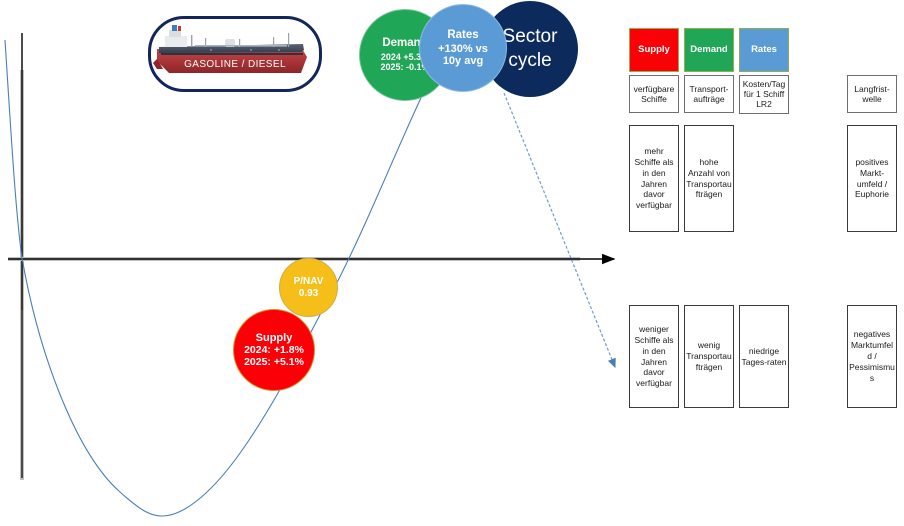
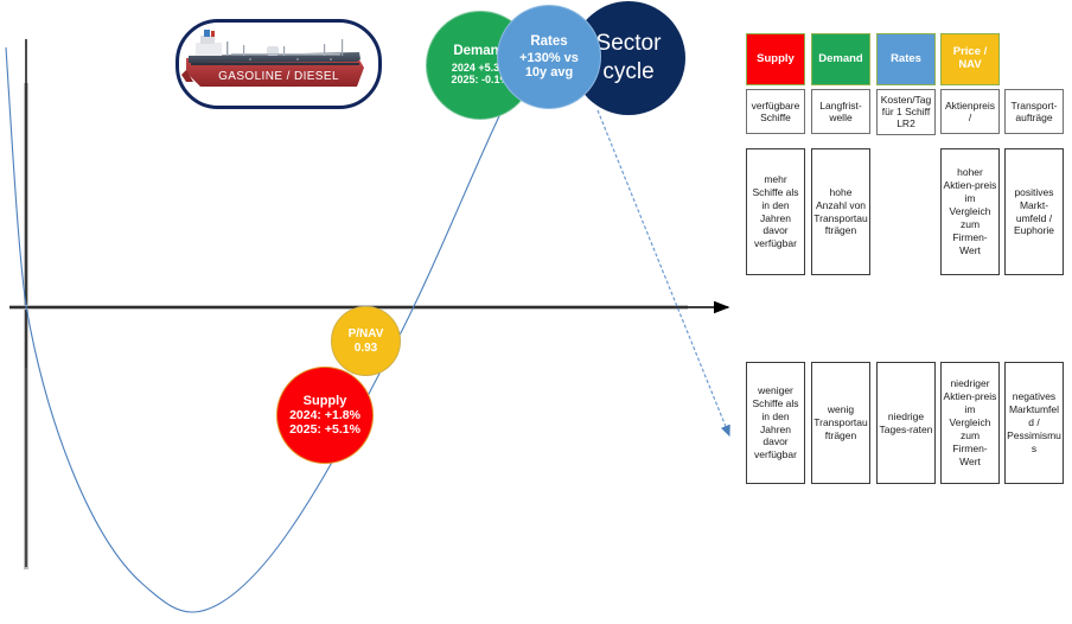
  GASOLINE / DIESEL
  Deman
  2024 +5.3
  2025: -0.1
  Rates
  +130% vs
  10y avg
  Sector
  cycle
  P/NAV
  0.93
  Supply
  2024: +1.8%
  2025: +5.1%
  Supply
  verfügbare Schiffe
  mehr Schiffe als in den Jahren davor verfügbar
  weniger Schiffe als in den Jahren davor verfügbar
  Demand
- Transport-aufträge
+ Langfrist-welle
  hohe Anzahl von Transportaufträgen
  wenig Transportaufträgen
  Rates
  Kosten/Tag für 1 Schiff LR2
  niedrige Tages-raten
+ Price / NAV
+ Aktienpreis /
+ hoher Aktien-preis im Vergleich zum Firmen-Wert
+ niedriger Aktien-preis im Vergleich zum Firmen-Wert
- Langfrist-welle
+ Transport-aufträge
  positives Markt-umfeld / Euphorie
  negatives Marktumfeld / Pessimismus
